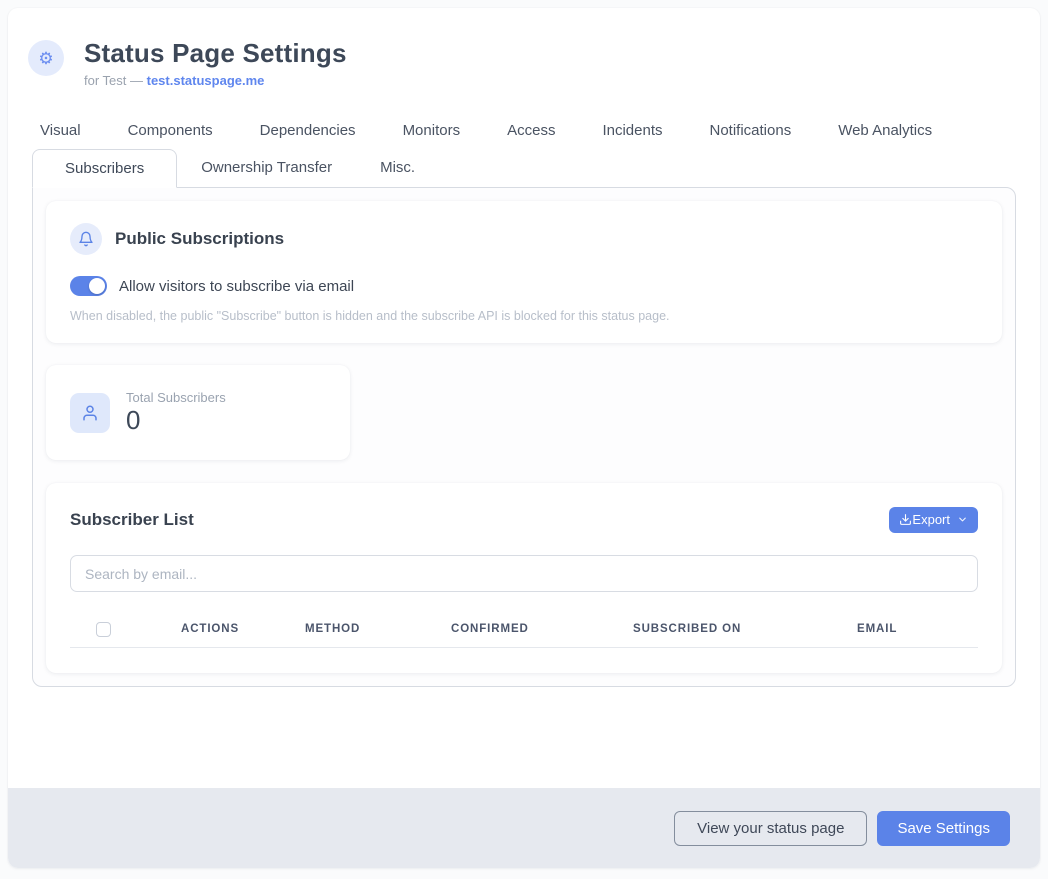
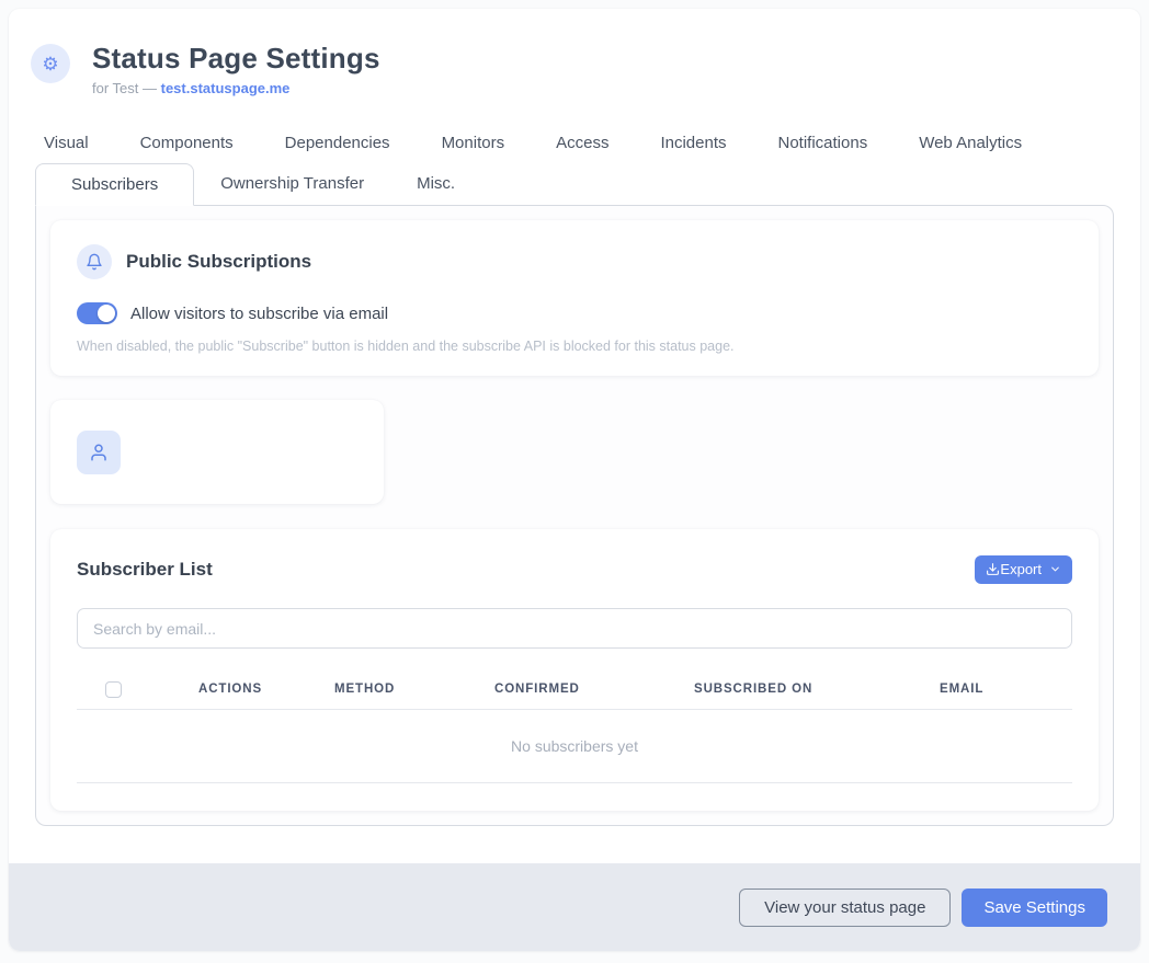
  ⚙
  Status Page Settings
  for Test — test.statuspage.me
  Visual
  Components
  Dependencies
  Monitors
  Access
  Incidents
  Notifications
  Web Analytics
  Subscribers
  Ownership Transfer
  Misc.
  Public Subscriptions
  Allow visitors to subscribe via email
  When disabled, the public "Subscribe" button is hidden and the subscribe API is blocked for this status page.
- Total Subscribers
- 0
  Subscriber List
  Export
  Search by email...
  ACTIONS
  METHOD
  CONFIRMED
  SUBSCRIBED ON
  EMAIL
+ No subscribers yet
  View your status page
  Save Settings
